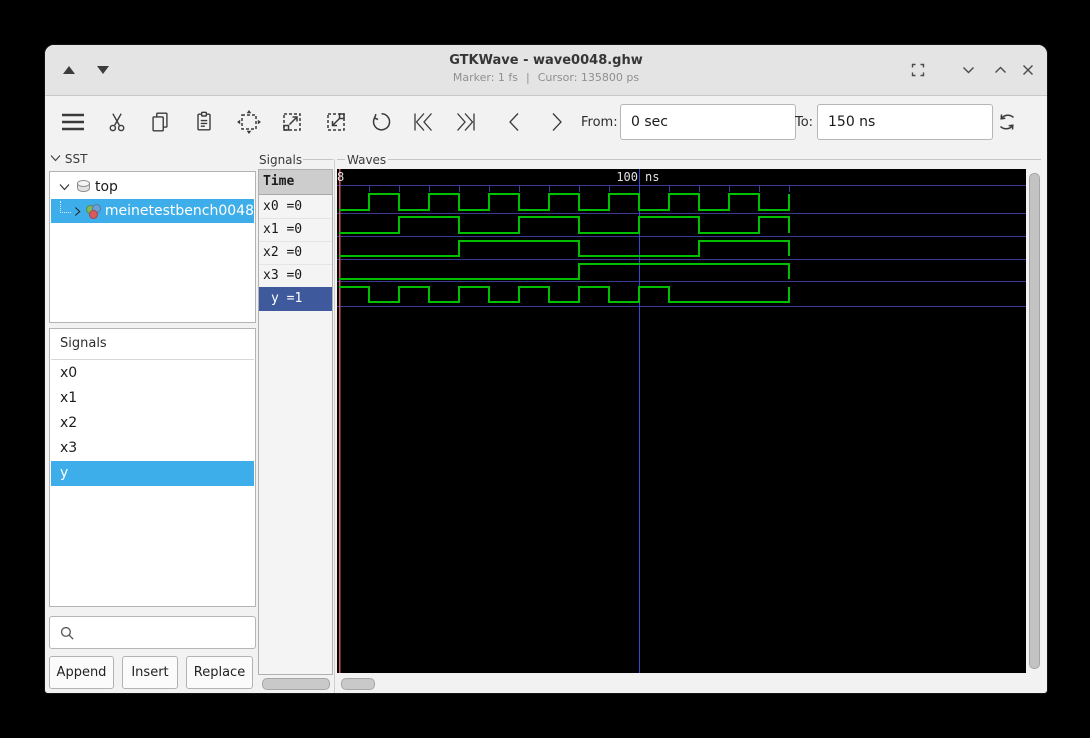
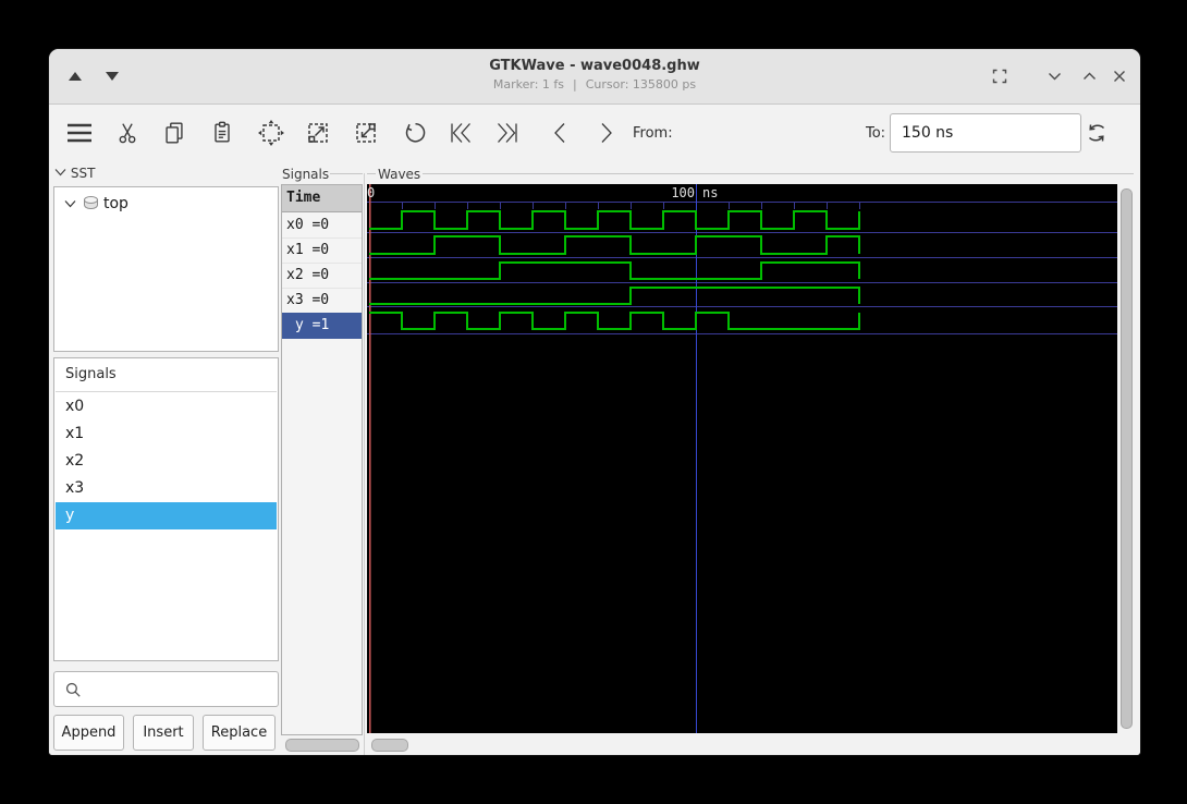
  GTKWave - wave0048.ghw
  Marker: 1 fs | Cursor: 135800 ps
  From:
- 0 sec
  To:
  150 ns
  SST
  top
- meinetestbench0048
  Signals
  x0
  x1
  x2
  x3
  y
  Append
  Insert
  Replace
  Signals
  Time
  x0 =0
  x1 =0
  x2 =0
  x3 =0
  y =1
  Waves
- 8
+ 0
  100
  ns
